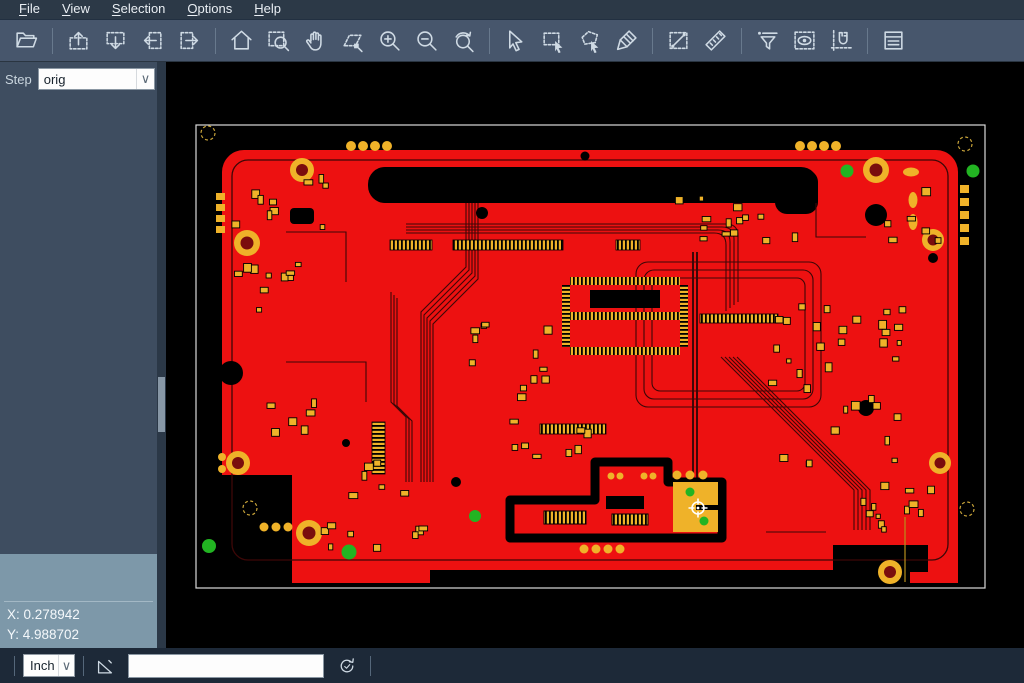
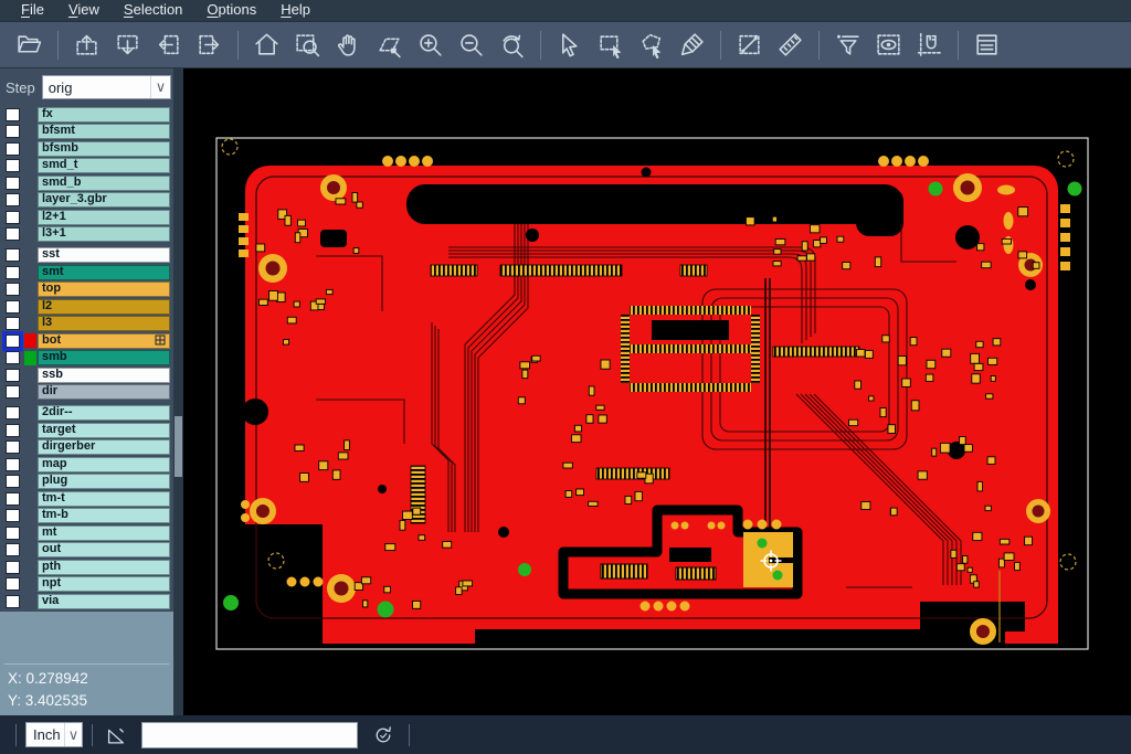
  File
  View
  Selection
  Options
  Help
  Step
  orig
  ∨
+ fx
+ bfsmt
+ bfsmb
+ smd_t
+ smd_b
+ layer_3.gbr
+ l2+1
+ l3+1
+ sst
+ smt
+ top
+ l2
+ l3
+ bot
+ smb
+ ssb
+ dir
+ 2dir--
+ target
+ dirgerber
+ map
+ plug
+ tm-t
+ tm-b
+ mt
+ out
+ pth
+ npt
+ via
  X: 0.278942
- Y: 4.988702
+ Y: 3.402535
  Inch
  ∨
